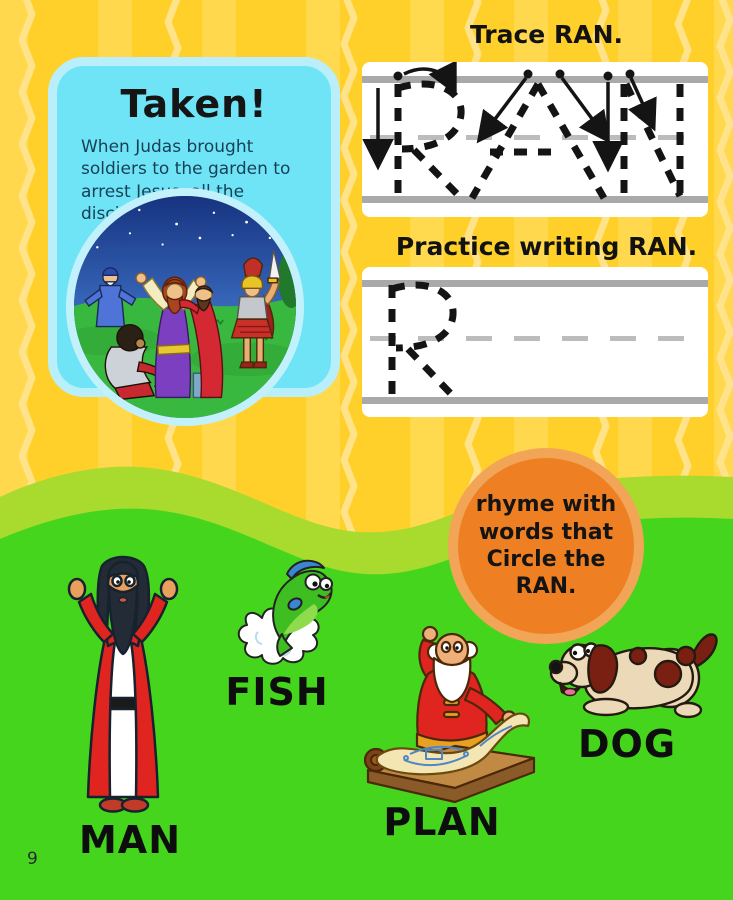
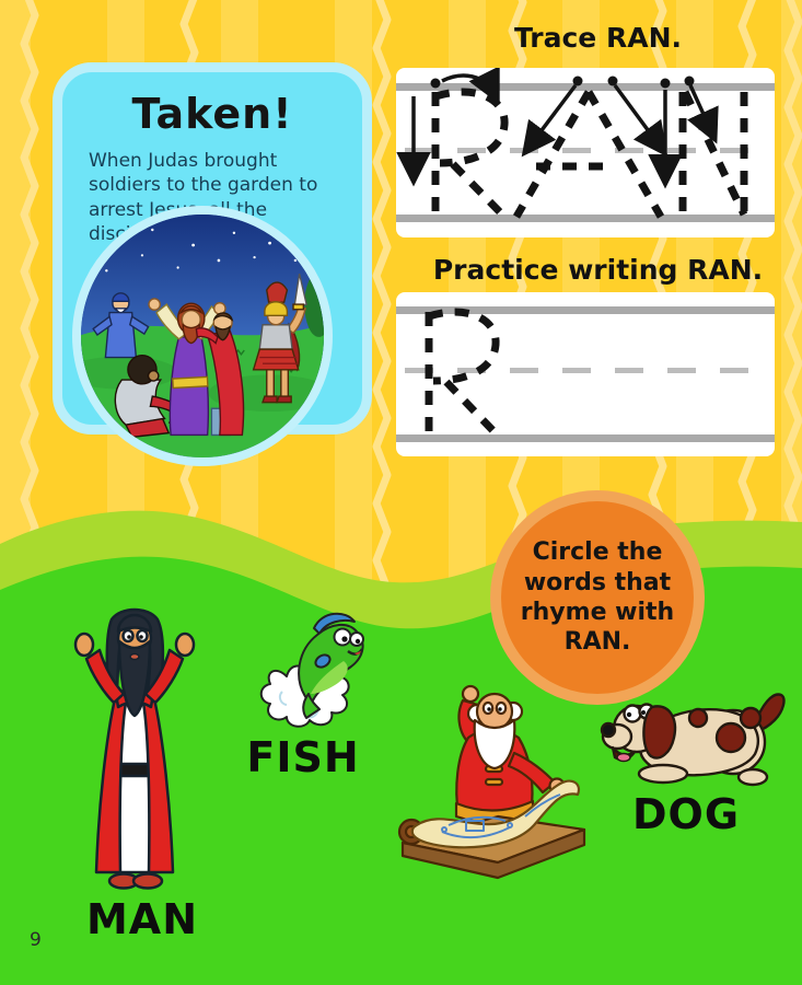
  Taken!
  When Judas brought soldiers to the garden to arrest Je the dis
  Trace RAN.
  Practice writing RAN.
- rhyme with
+ Circle the
  words that
- Circle the
+ rhyme with
  RAN.
  MAN
  FISH
- PLAN
  DOG
  9
